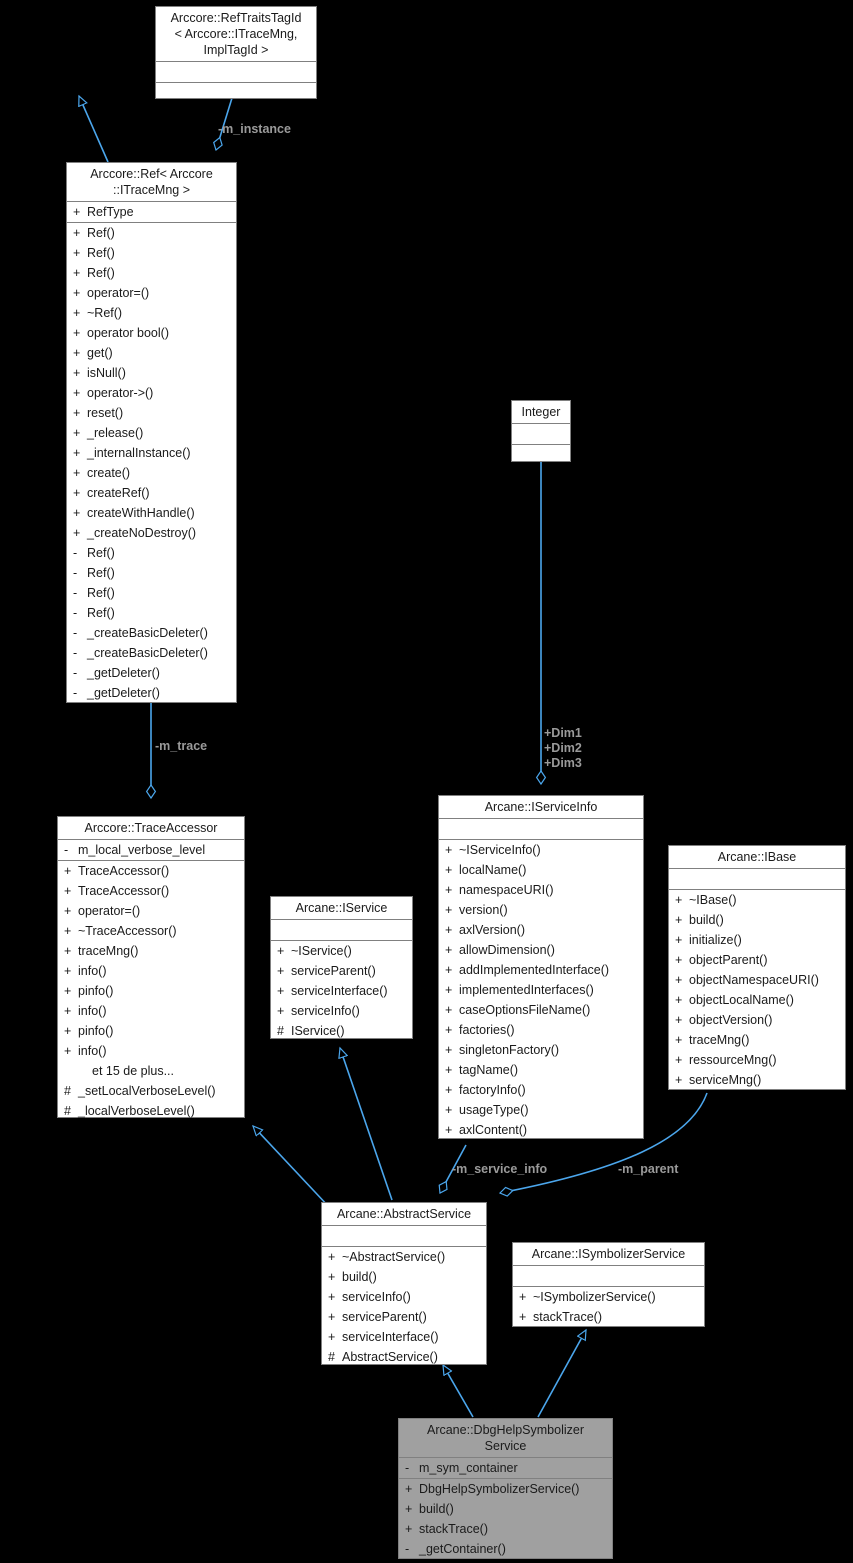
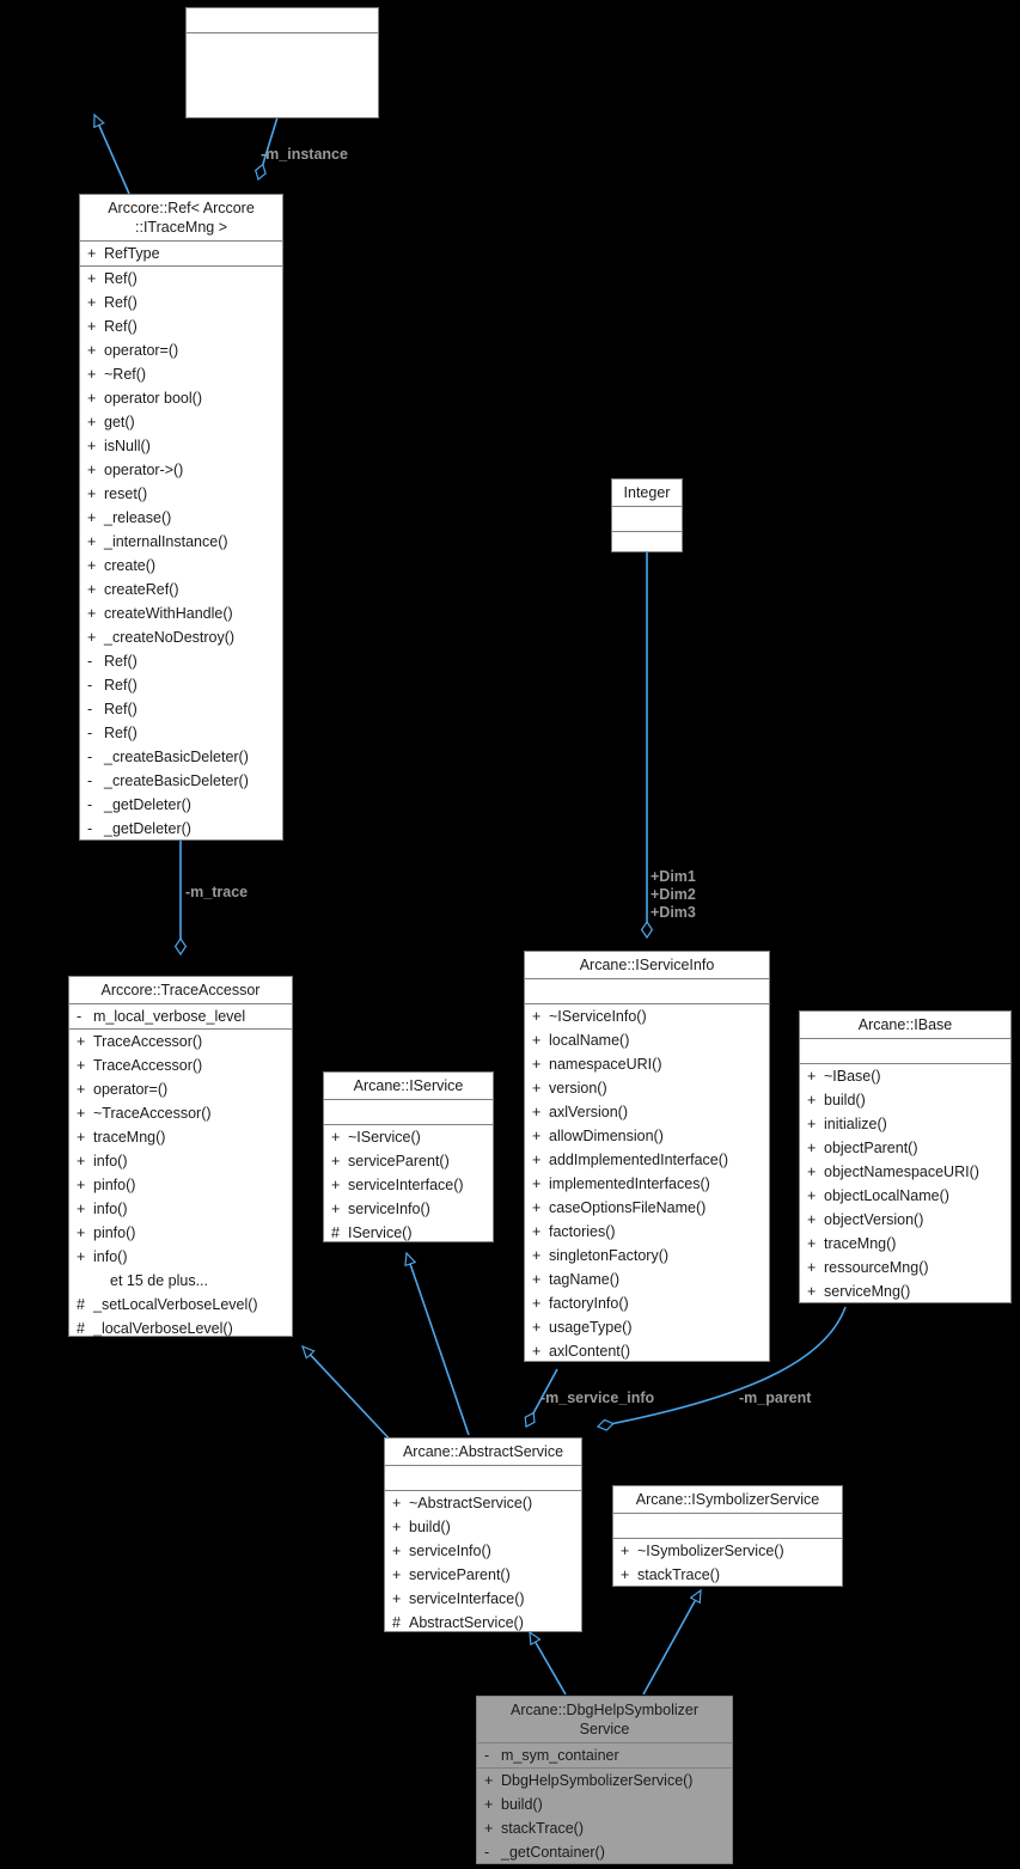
- Arccore::RefTraitsTagId
- < Arccore::ITraceMng,
- ImplTagId >
  Arccore::Ref< Arccore
  ::ITraceMng >
  +
  RefType
  +
  Ref()
  +
  Ref()
  +
  Ref()
  +
  operator=()
  +
  ~Ref()
  +
  operator bool()
  +
  get()
  +
  isNull()
  +
  operator->()
  +
  reset()
  +
  _release()
  +
  _internalInstance()
  +
  create()
  +
  createRef()
  +
  createWithHandle()
  +
  _createNoDestroy()
  -
  Ref()
  -
  Ref()
  -
  Ref()
  -
  Ref()
  -
  _createBasicDeleter()
  -
  _createBasicDeleter()
  -
  _getDeleter()
  -
  _getDeleter()
  Integer
  Arccore::TraceAccessor
  -
  m_local_verbose_level
  +
  TraceAccessor()
  +
  TraceAccessor()
  +
  operator=()
  +
  ~TraceAccessor()
  +
  traceMng()
  +
  info()
  +
  pinfo()
  +
  info()
  +
  pinfo()
  +
  info()
  et 15 de plus...
  #
  _setLocalVerboseLevel()
  #
  _localVerboseLevel()
  Arcane::IService
  +
  ~IService()
  +
  serviceParent()
  +
  serviceInterface()
  +
  serviceInfo()
  #
  IService()
  Arcane::IServiceInfo
  +
  ~IServiceInfo()
  +
  localName()
  +
  namespaceURI()
  +
  version()
  +
  axlVersion()
  +
  allowDimension()
  +
  addImplementedInterface()
  +
  implementedInterfaces()
  +
  caseOptionsFileName()
  +
  factories()
  +
  singletonFactory()
  +
  tagName()
  +
  factoryInfo()
  +
  usageType()
  +
  axlContent()
  Arcane::IBase
  +
  ~IBase()
  +
  build()
  +
  initialize()
  +
  objectParent()
  +
  objectNamespaceURI()
  +
  objectLocalName()
  +
  objectVersion()
  +
  traceMng()
  +
  ressourceMng()
  +
  serviceMng()
  Arcane::AbstractService
  +
  ~AbstractService()
  +
  build()
  +
  serviceInfo()
  +
  serviceParent()
  +
  serviceInterface()
  #
  AbstractService()
  Arcane::ISymbolizerService
  +
  ~ISymbolizerService()
  +
  stackTrace()
  Arcane::DbgHelpSymbolizer
  Service
  -
  m_sym_container
  +
  DbgHelpSymbolizerService()
  +
  build()
  +
  stackTrace()
  -
  _getContainer()
  -m_instance
  -m_trace
  +Dim1
  +Dim2
  +Dim3
  -m_service_info
  -m_parent
